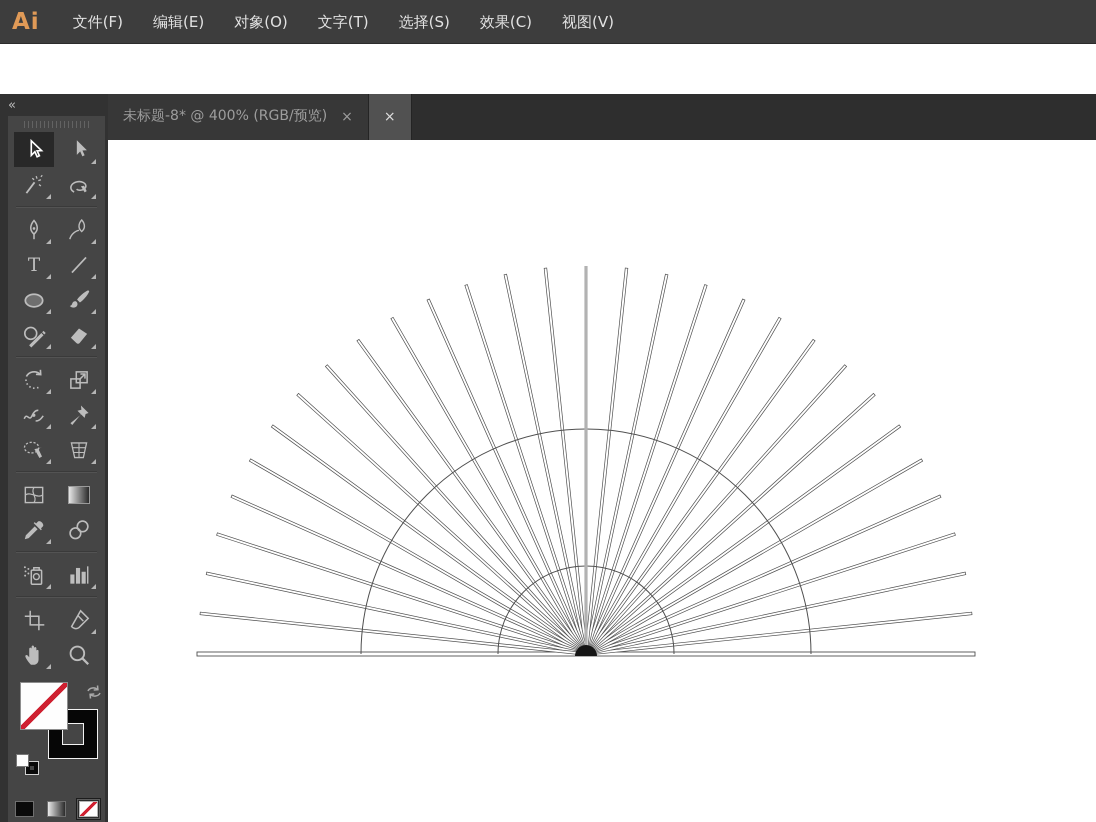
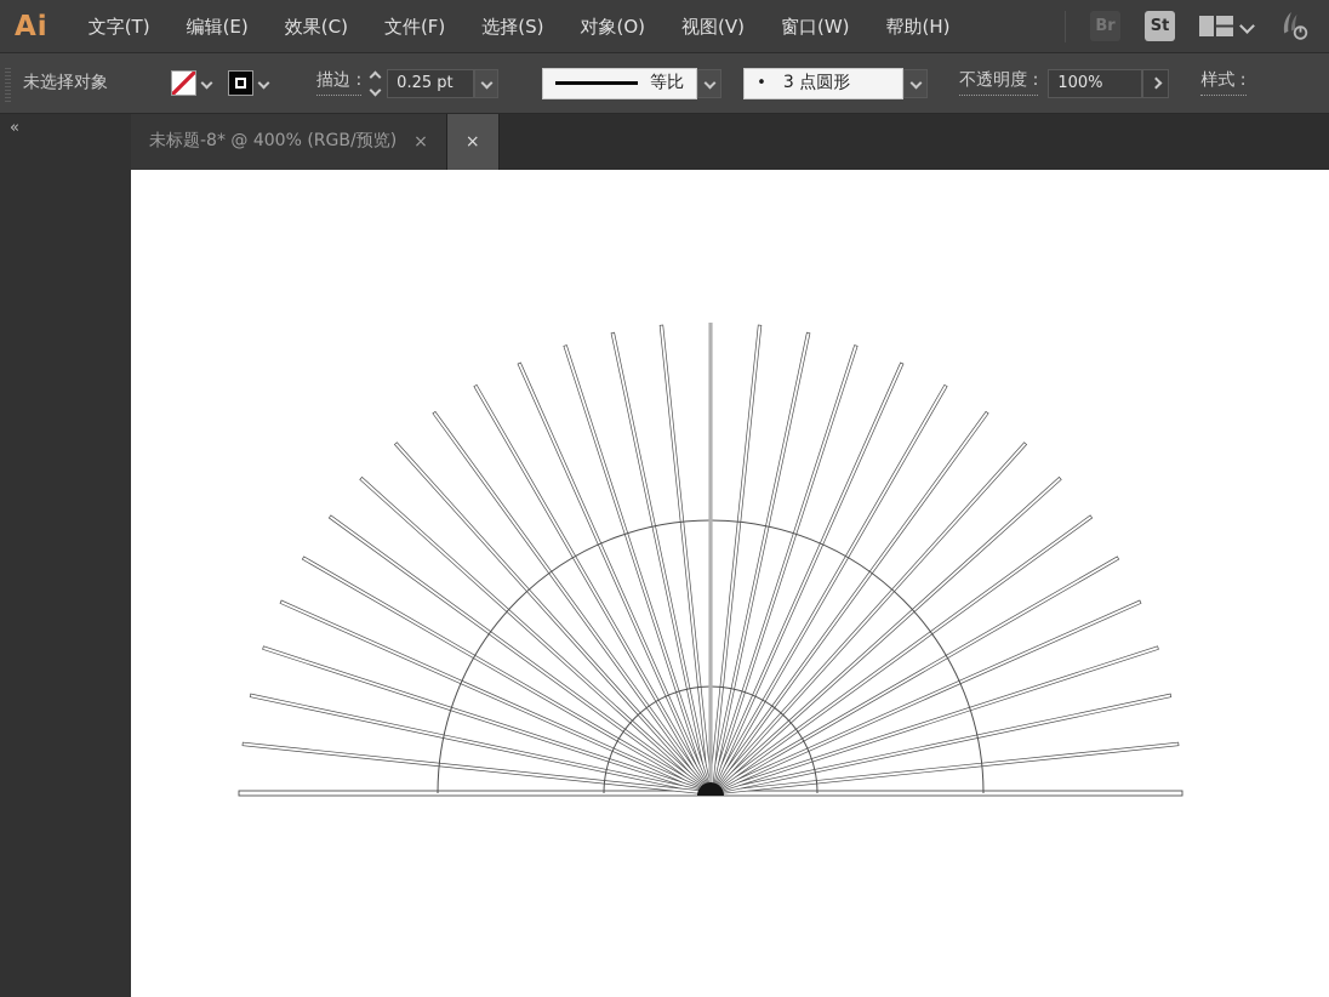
  Ai
- 文件(F)
+ 文字(T)
  编辑(E)
- 对象(O)
+ 效果(C)
- 文字(T)
+ 文件(F)
  选择(S)
- 效果(C)
+ 对象(O)
  视图(V)
+ 窗口(W)
+ 帮助(H)
+ Br
+ St
+ 未选择对象
+ 描边 :
+ 0.25 pt
+ 等比
+ •
+ 3 点圆形
+ 不透明度 :
+ 100%
+ 样式 :
  未标题-8* @ 400% (RGB/预览)
  ×
  ×
  «
- T
